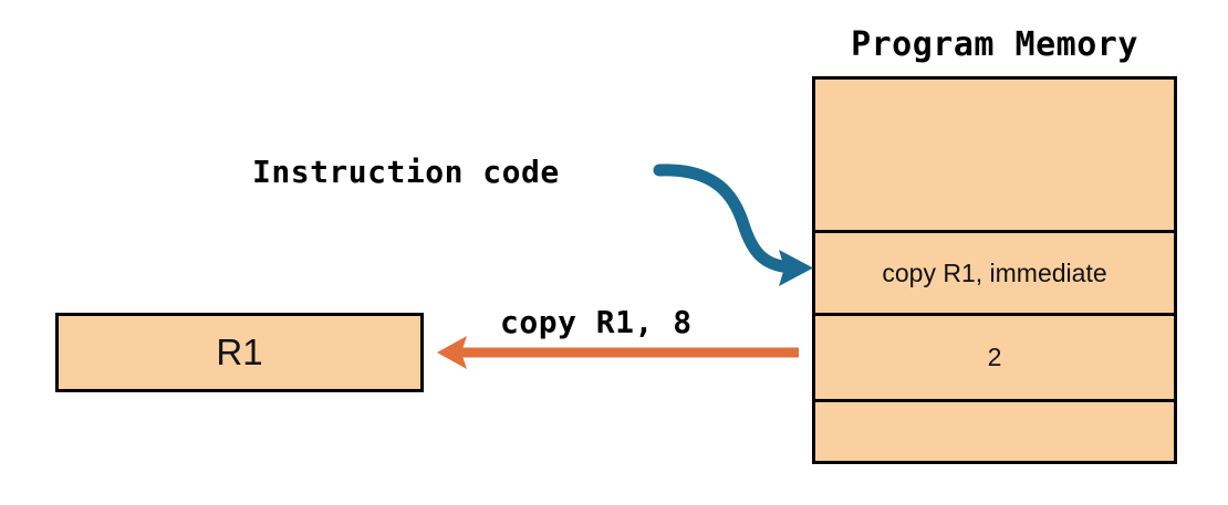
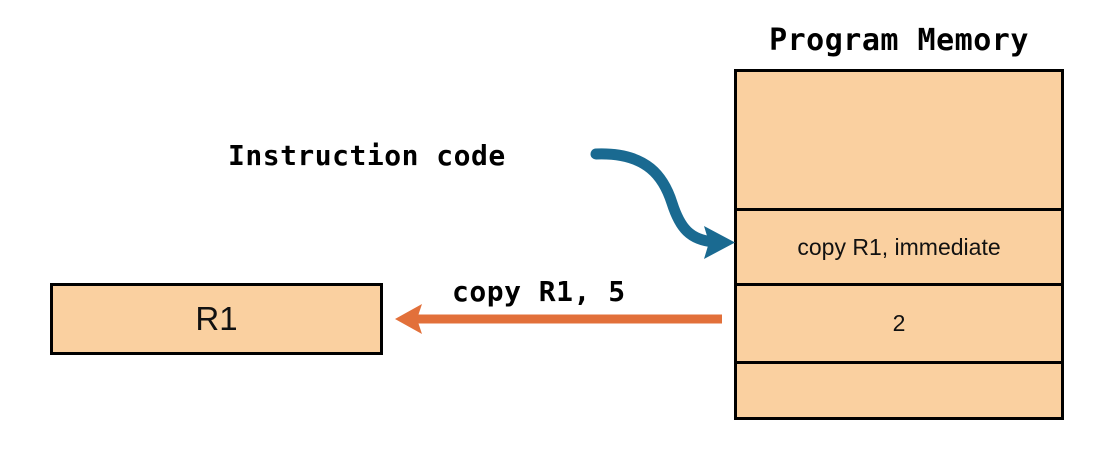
  Program Memory
  copy R1, immediate
  2
  R1
  Instruction code
- copy R1, 8
+ copy R1, 5
